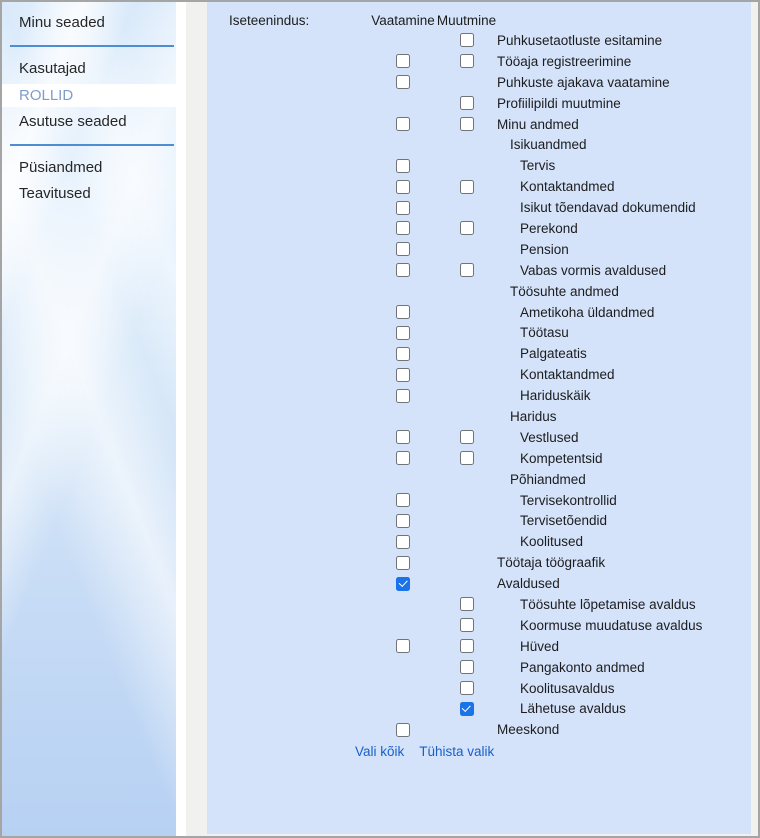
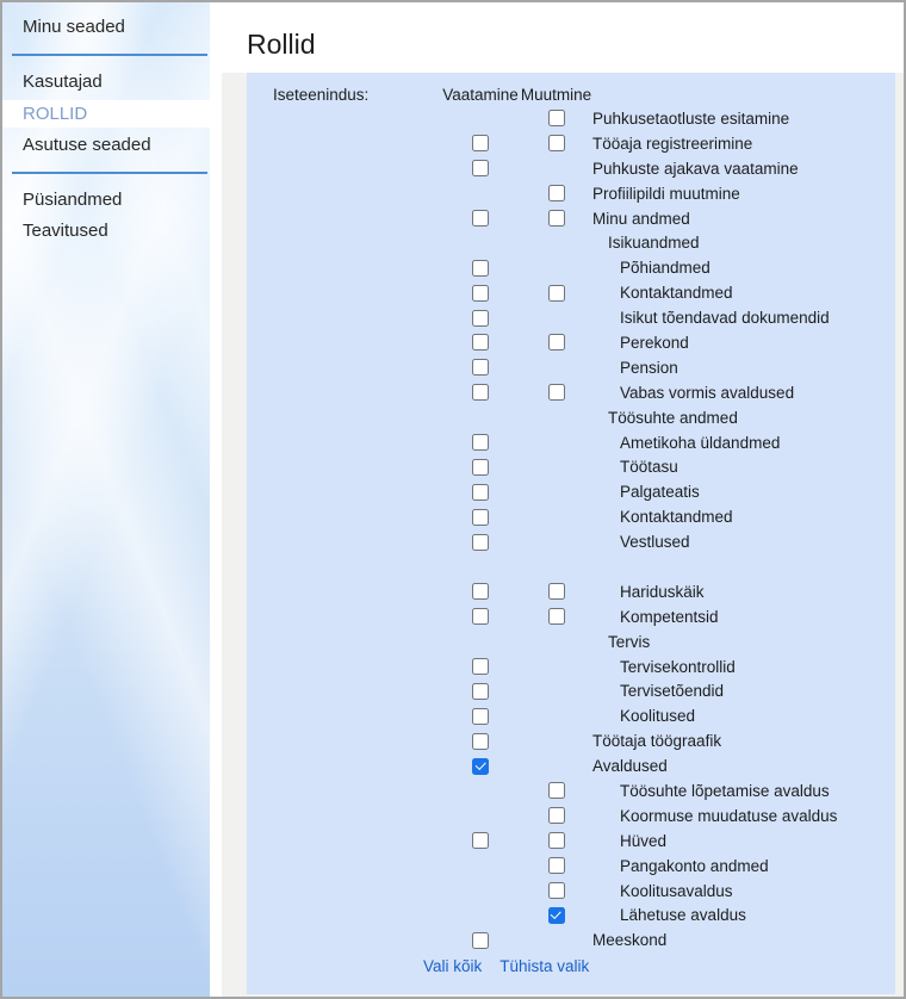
  Minu seaded
  Kasutajad
  ROLLID
  Asutuse seaded
  Püsiandmed
  Teavitused
+ Rollid
  Iseteenindus:
  Vaatamine
  Muutmine
  Puhkusetaotluste esitamine
  Tööaja registreerimine
  Puhkuste ajakava vaatamine
  Profiilipildi muutmine
  Minu andmed
  Isikuandmed
- Tervis
+ Põhiandmed
  Kontaktandmed
  Isikut tõendavad dokumendid
  Perekond
  Pension
  Vabas vormis avaldused
  Töösuhte andmed
  Ametikoha üldandmed
  Töötasu
  Palgateatis
  Kontaktandmed
- Hariduskäik
+ Vestlused
- Haridus
- Vestlused
+ Hariduskäik
  Kompetentsid
- Põhiandmed
+ Tervis
  Tervisekontrollid
  Tervisetõendid
  Koolitused
  Töötaja töögraafik
  Avaldused
  Töösuhte lõpetamise avaldus
  Koormuse muudatuse avaldus
  Hüved
  Pangakonto andmed
  Koolitusavaldus
  Lähetuse avaldus
  Meeskond
  Vali kõik
  Tühista valik
